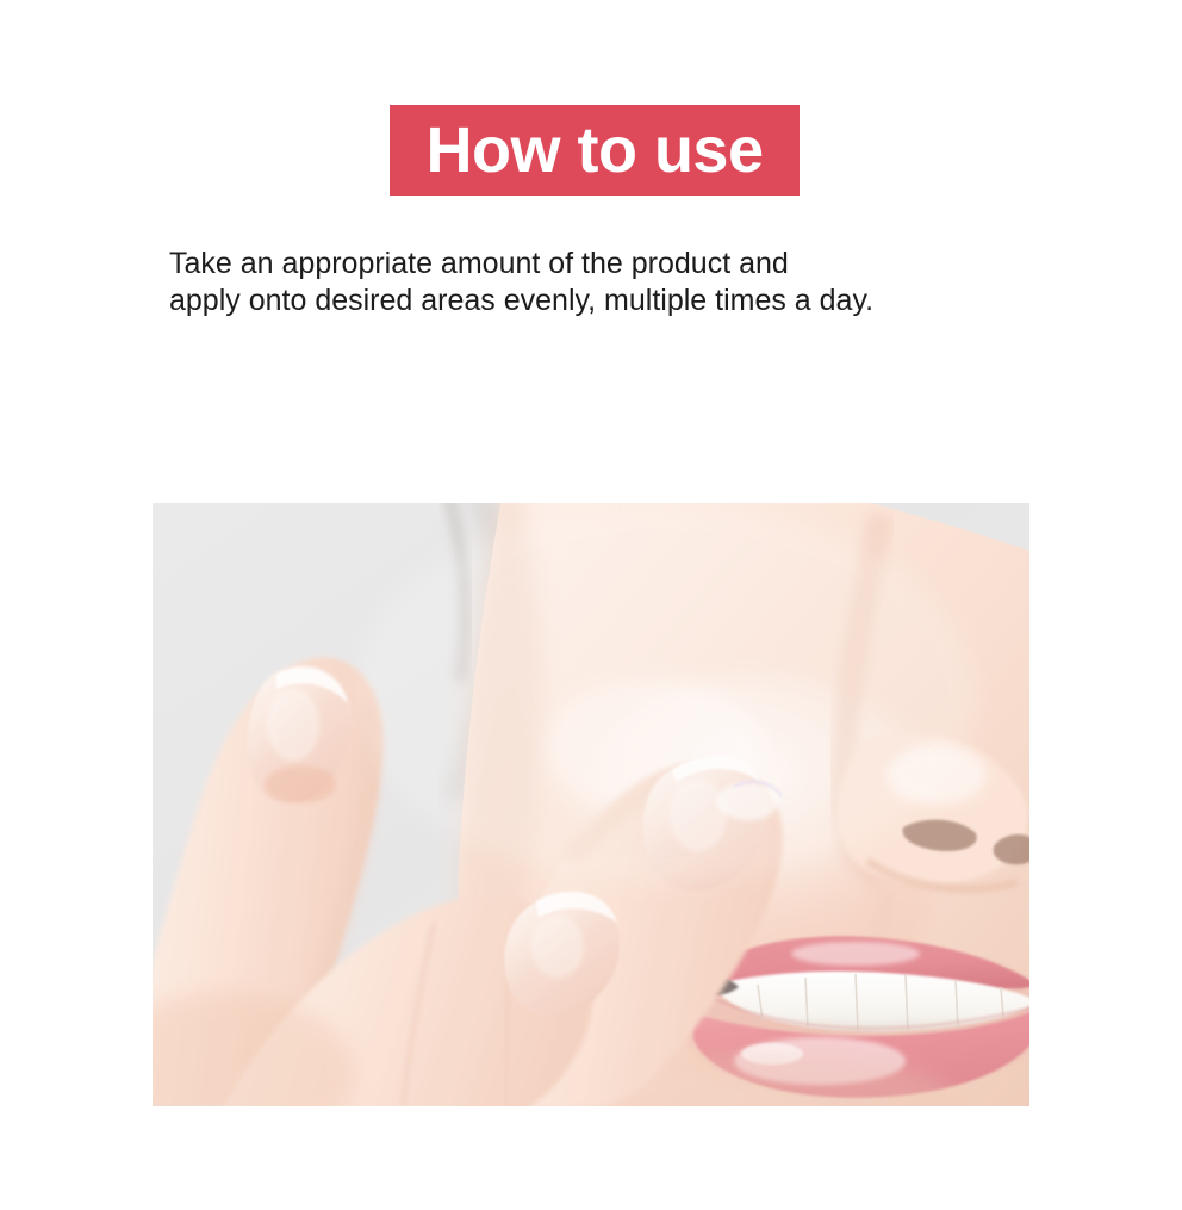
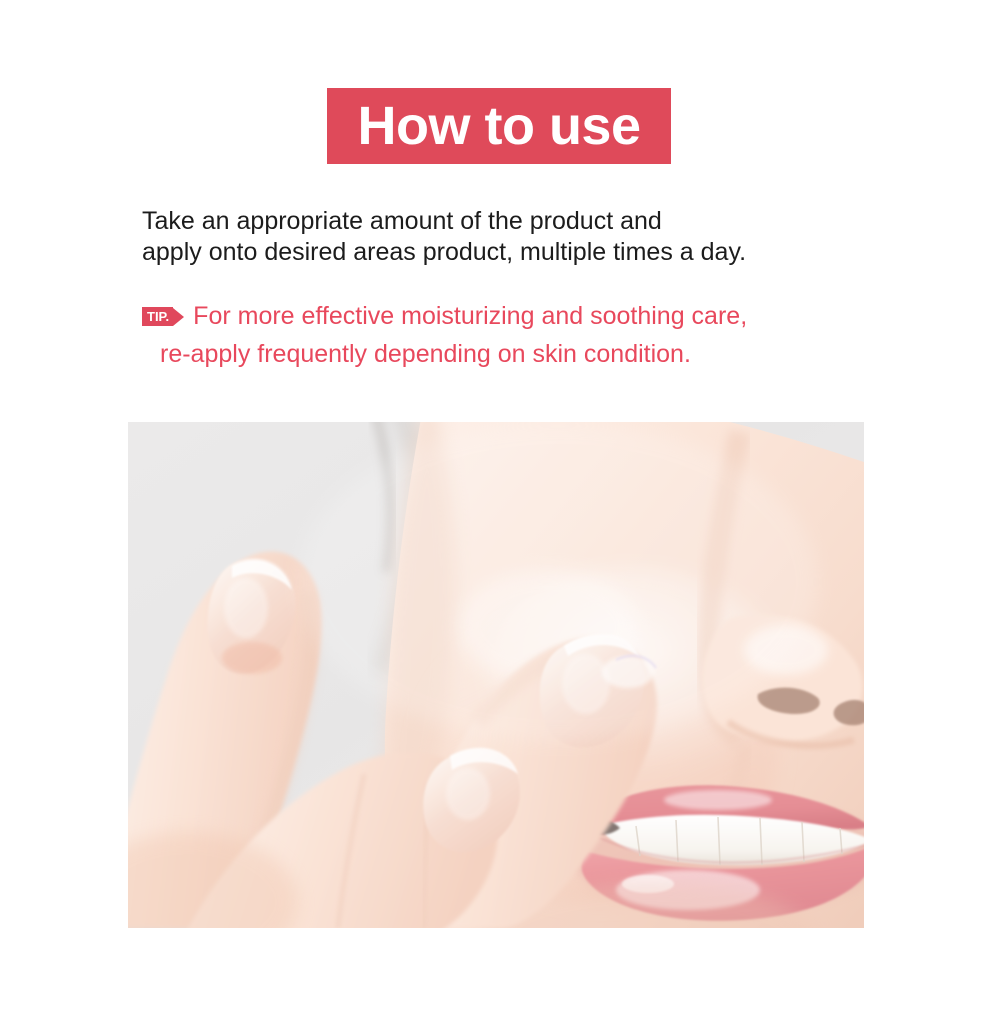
  How to use
  Take an appropriate amount of the product and
- apply onto desired areas evenly, multiple times a day.
+ apply onto desired areas product, multiple times a day.
+ TIP.
+ For more effective moisturizing and soothing care,
+ re-apply frequently depending on skin condition.
